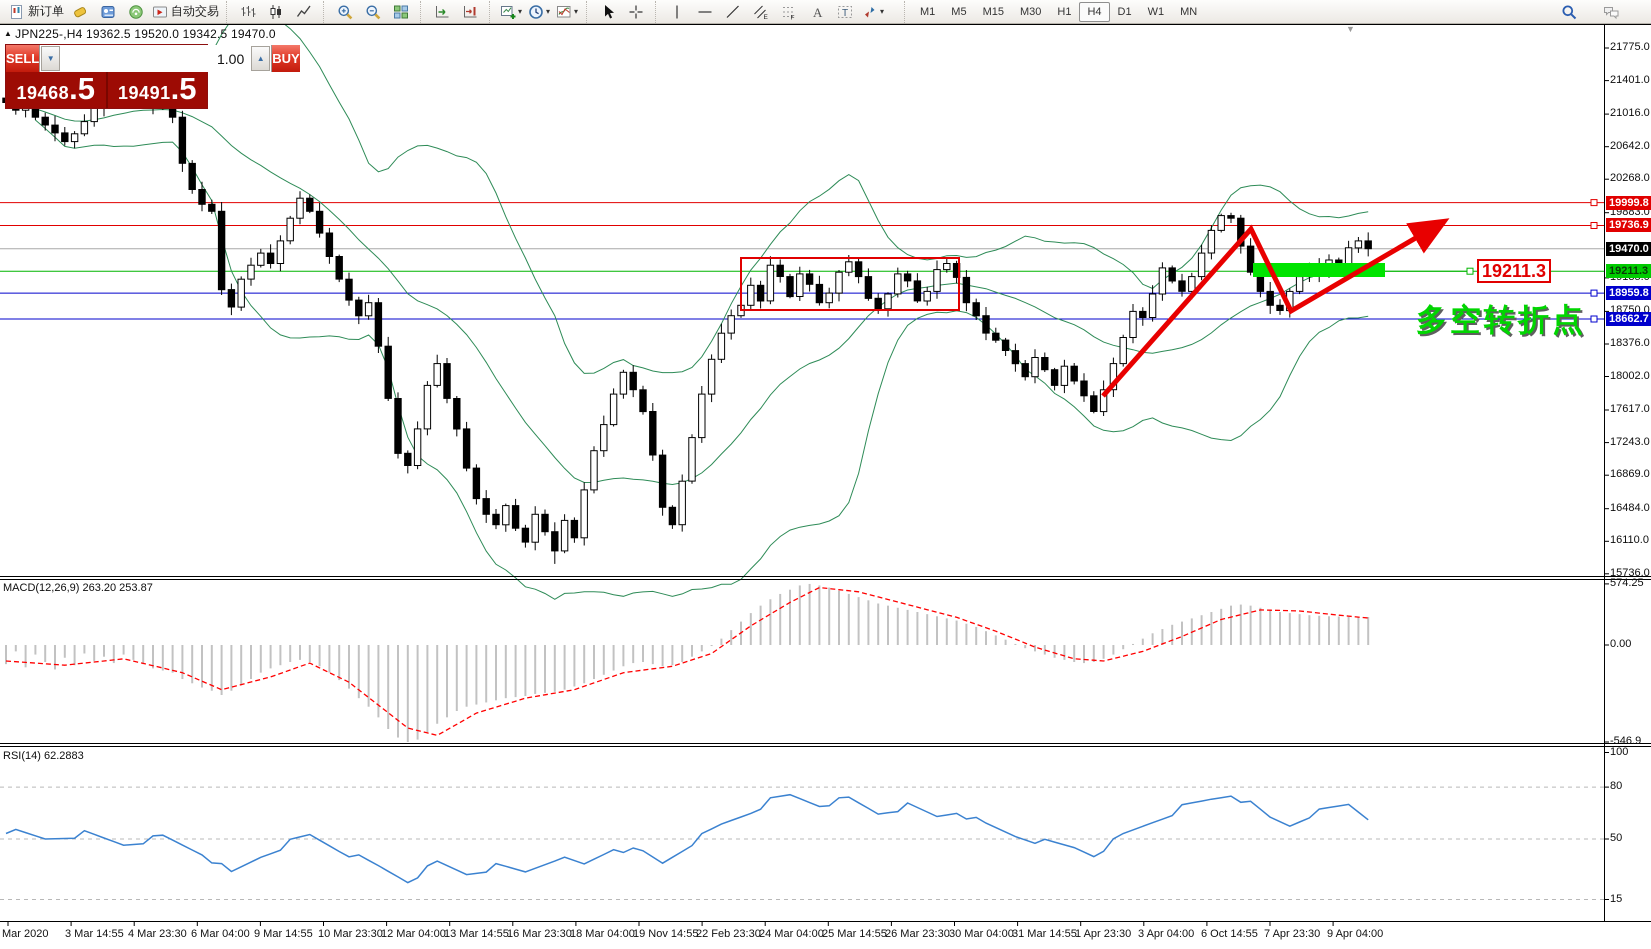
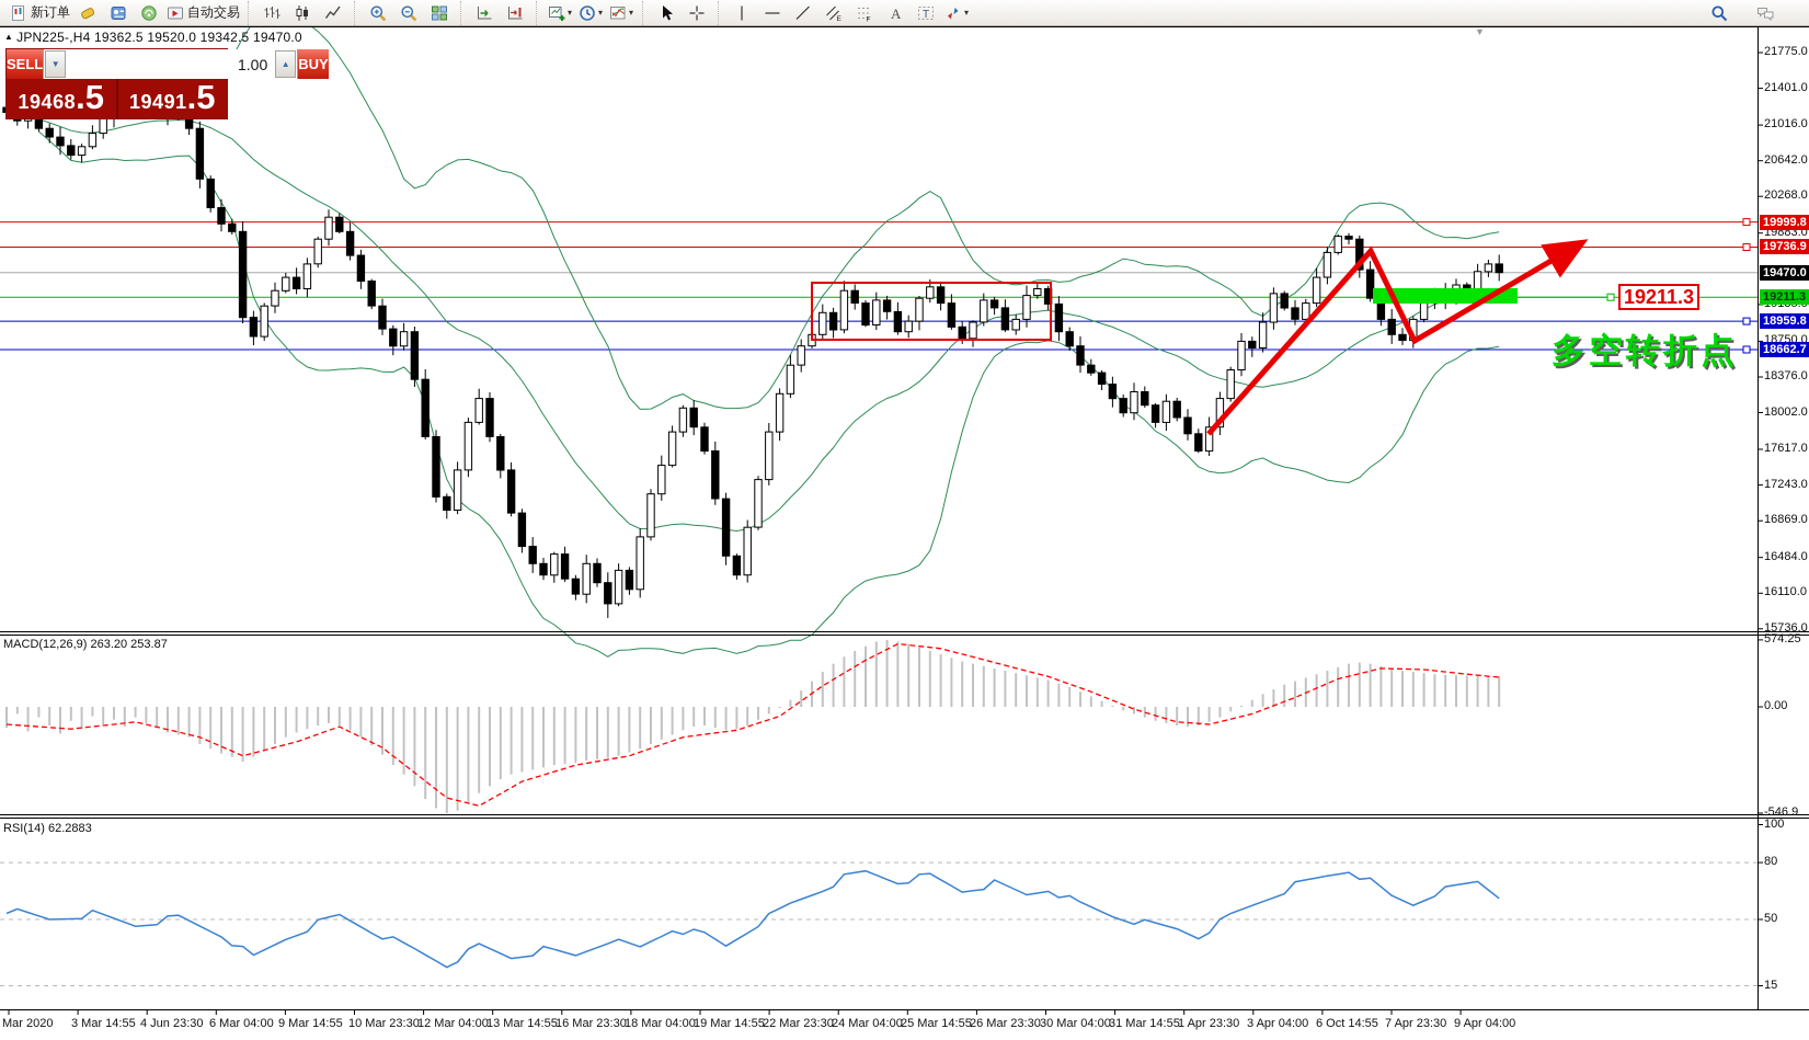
  新订单
  自动交易
  ▾
  ▾
  ▾
  A
  T
  ▾
- M1
- M5
- M15
- M30
- H1
- H4
- D1
- W1
- MN
  ▲ JPN225-,H4 19362.5 19520.0 19342.5 19470.0
  ▼
  SELL
  ▼
  1.00
  ▲
  BUY
  19468
  .5
  19491
  .5
  MACD(12,26,9) 263.20 253.87
  RSI(14) 62.2883
  19211.3
  多空转折点
  21775.0
  21401.0
  21016.0
  20642.0
  20268.0
  19883.0
  18750.0
  18376.0
  18002.0
  17617.0
  17243.0
  16869.0
  16484.0
  16110.0
  15736.0
  574.25
  0.00
  -546.9
  100
  80
  50
  15
  19999.8
  19736.9
  19470.0
  19211.3
  18959.8
  18662.7
  Mar 2020
  3 Mar 14:55
- 4 Mar 23:30
+ 4 Jun 23:30
  6 Mar 04:00
  9 Mar 14:55
  10 Mar 23:30
  12 Mar 04:00
  13 Mar 14:55
  16 Mar 23:30
  18 Mar 04:00
- 19 Nov 14:55
+ 19 Mar 14:55
- 22 Feb 23:30
+ 22 Mar 23:30
  24 Mar 04:00
  25 Mar 14:55
  26 Mar 23:30
  30 Mar 04:00
  31 Mar 14:55
  1 Apr 23:30
  3 Apr 04:00
  6 Oct 14:55
  7 Apr 23:30
  9 Apr 04:00
